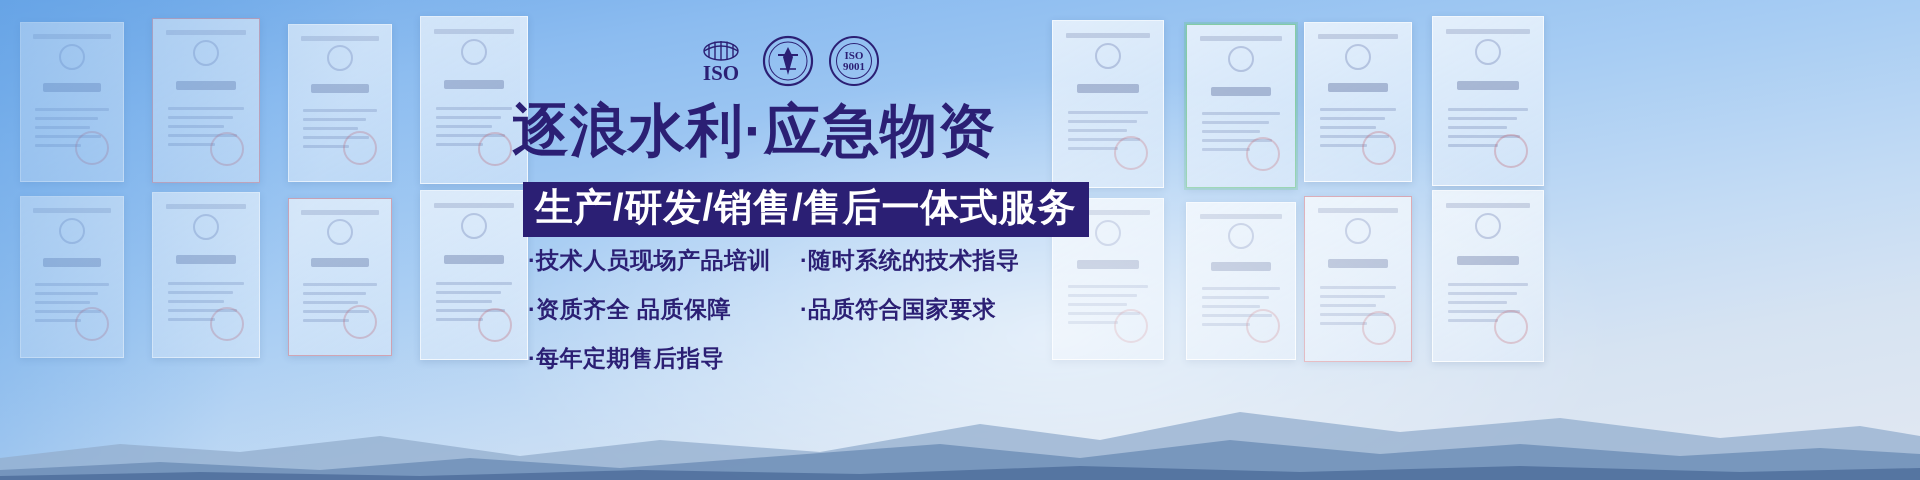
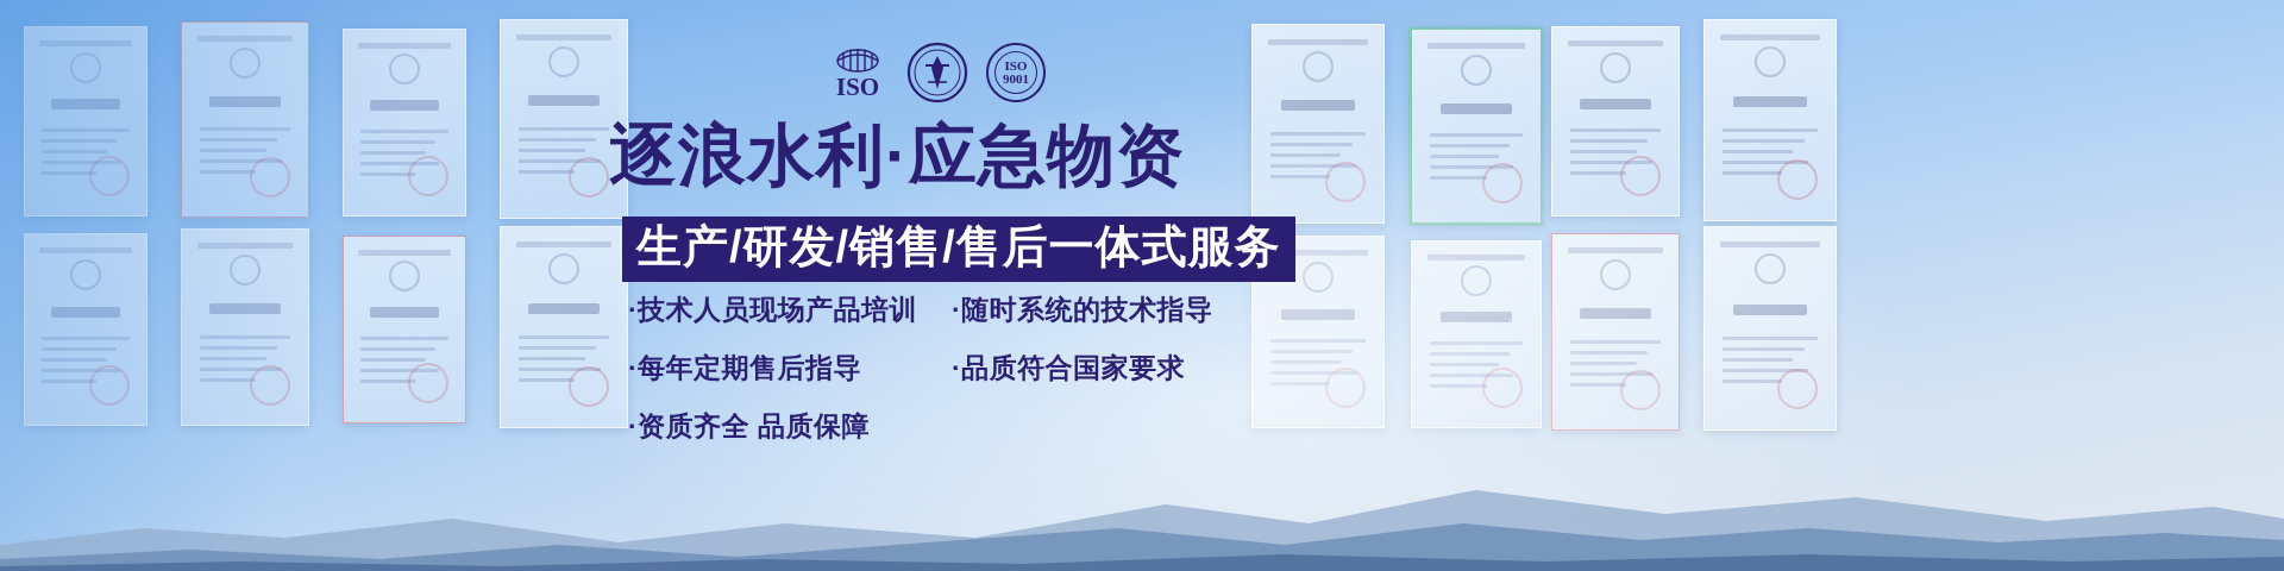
  ISO
  ISO
  9001
  逐浪水利·应急物资
  生产/研发/销售/售后一体式服务
  ·技术人员现场产品培训
  ·随时系统的技术指导
- ·资质齐全 品质保障
+ ·每年定期售后指导
  ·品质符合国家要求
- ·每年定期售后指导
+ ·资质齐全 品质保障
